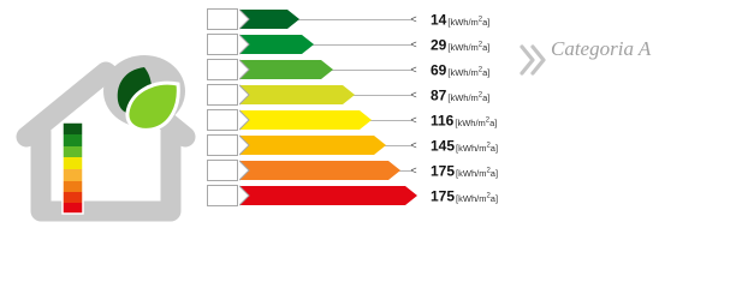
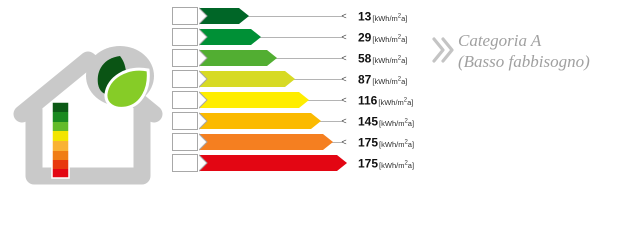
  <
- 14[kWh/m a]
+ 13[kWh/m a]
  <
  29[kWh/m a]
  <
- 69[kWh/m a]
+ 58[kWh/m a]
  <
  87[kWh/m a]
  <
  116[kWh/m a]
  <
  145[kWh/m a]
  <
  175[kWh/m a]
  175[kWh/m a]
  Categoria A
+ (Basso fabbisogno)
